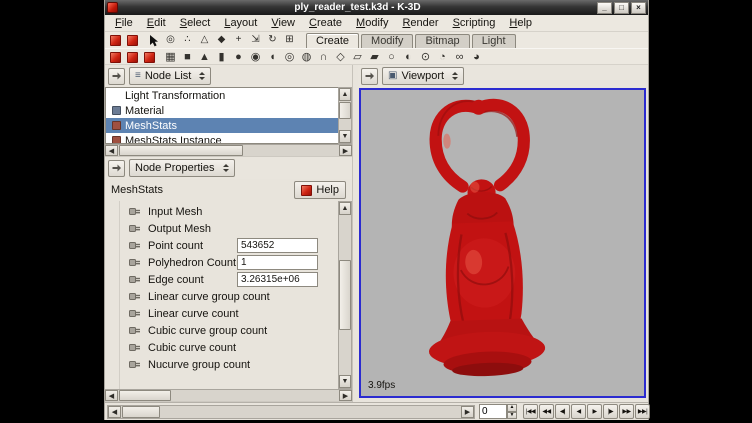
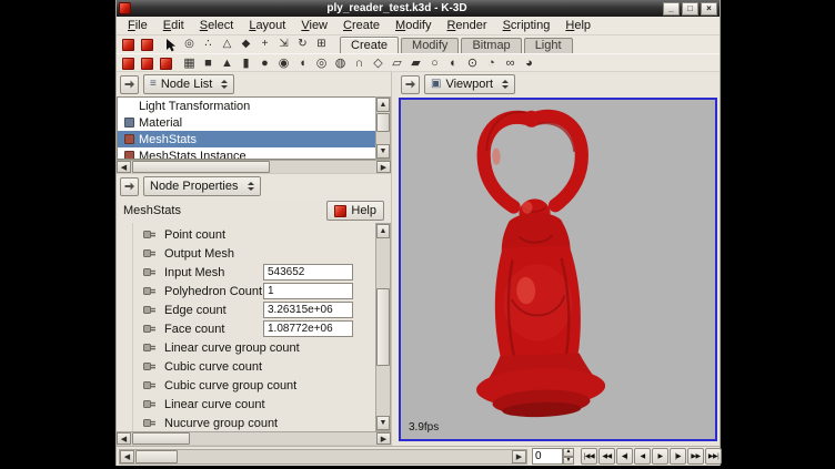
  ply_reader_test.k3d - K-3D
  _
  □
  ×
  File
  Edit
  Select
  Layout
  View
  Create
  Modify
  Render
  Scripting
  Help
  ◎
  ∴
  △
  ◆
  +
  ⇲
  ↻
  ⊞
  Create
  Modify
  Bitmap
  Light
  ▦
  ■
  ▲
  ▮
  ●
  ◉
  ◖
  ◎
  ◍
  ∩
  ◇
  ▱
  ▰
  ○
  ◐
  ⊙
  ◔
  ∞
  ◕
  ≡
  Node List
  Light Transformation
  Material
  MeshStats
  MeshStats Instance
  Node Properties
  MeshStats
  Help
- Input Mesh
+ Point count
  Output Mesh
- Point count
+ Input Mesh
  543652
  Polyhedron Count
  1
  Edge count
  3.26315e+06
+ Face count
+ 1.08772e+06
  Linear curve group count
- Linear curve count
+ Cubic curve count
  Cubic curve group count
- Cubic curve count
+ Linear curve count
  Nucurve group count
  ▣
  Viewport
  3.9fps
  0
